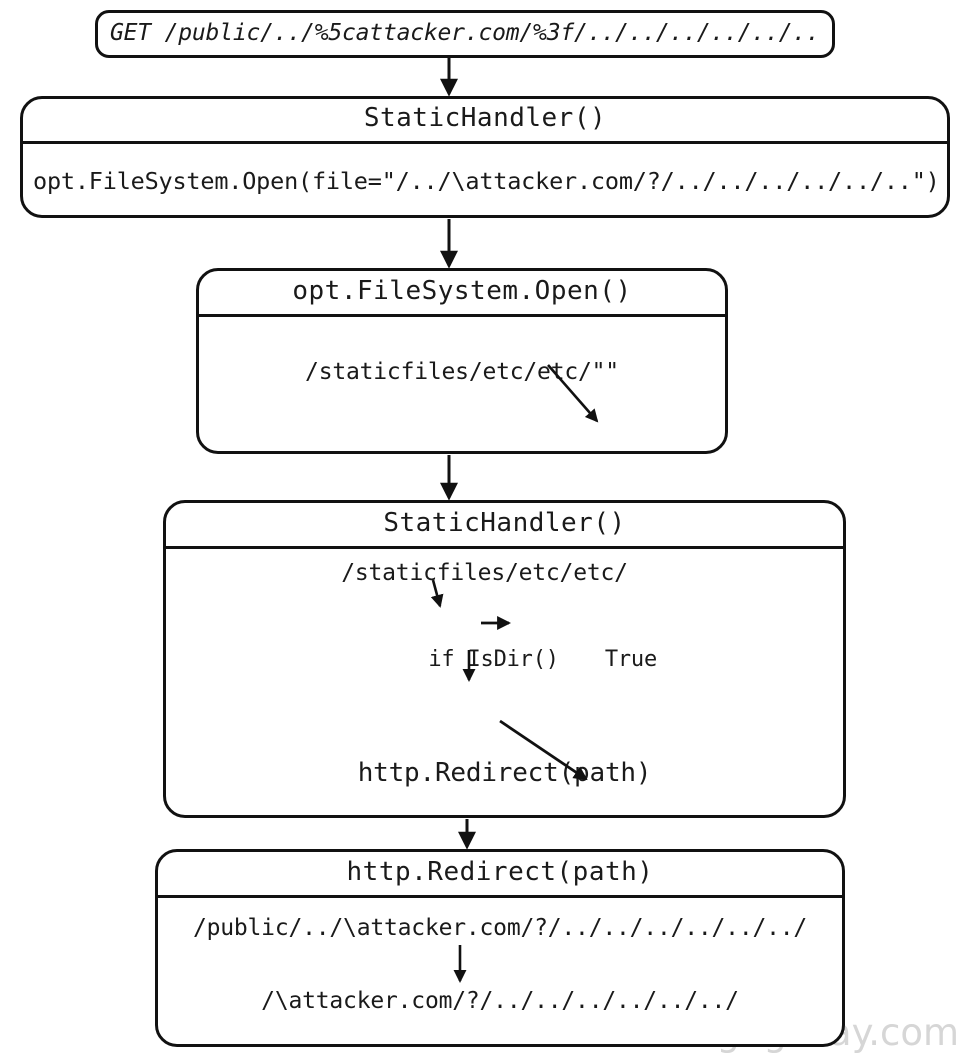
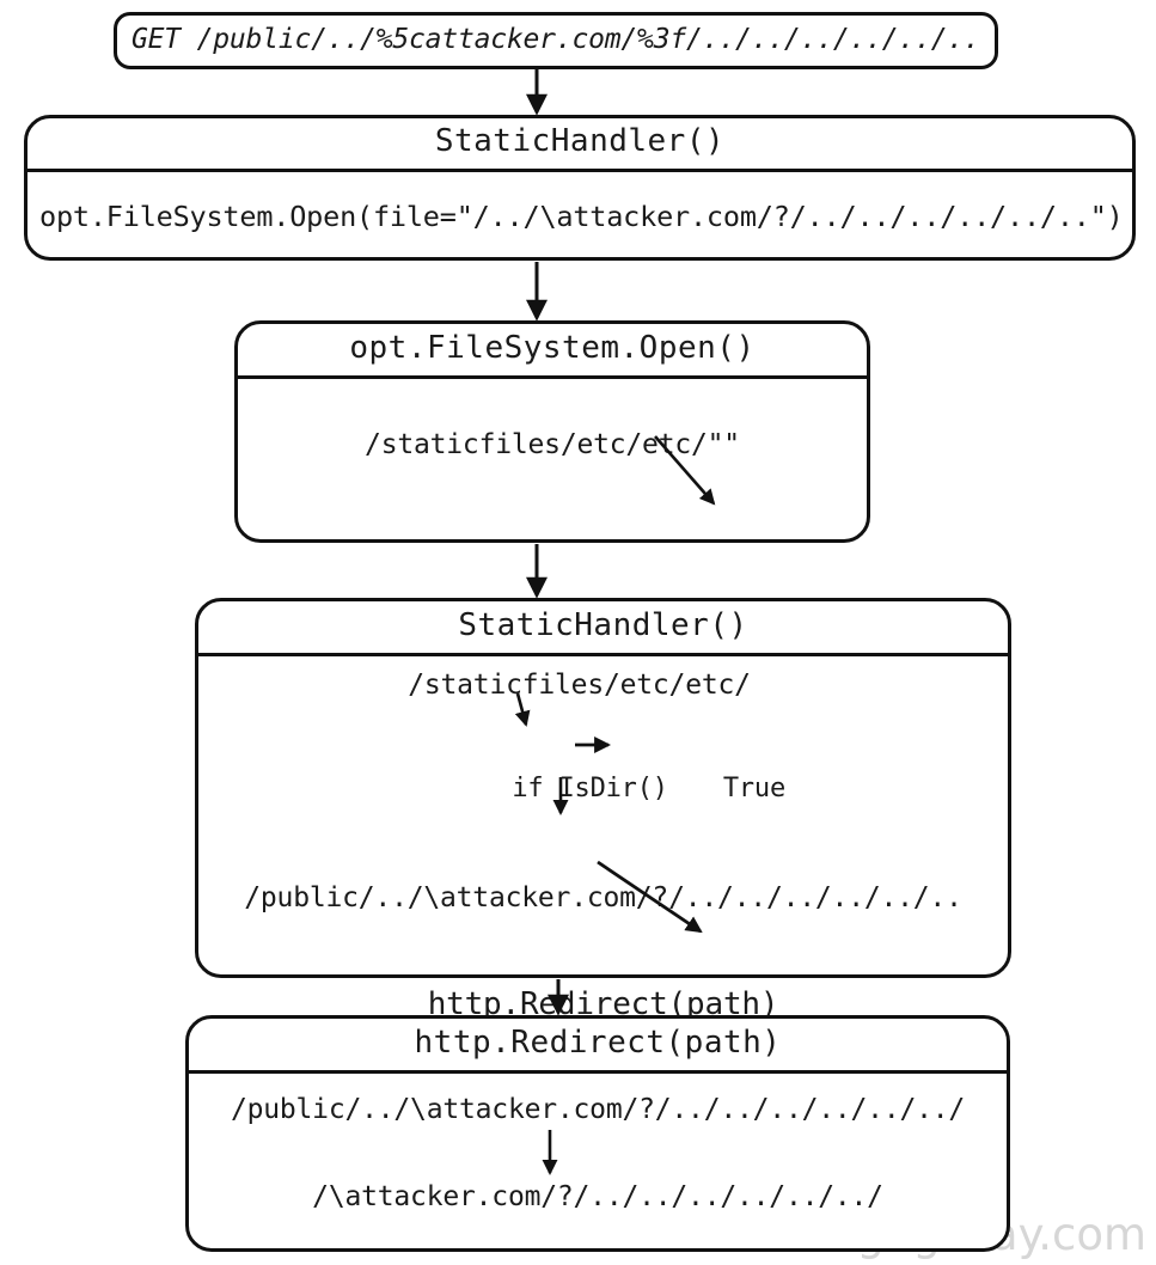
  GET /public/../%5cattacker.com/%3f/../../../../../..
  StaticHandler()
  opt.FileSystem.Open(file="/../\attacker.com/?/../../../../../..")
  opt.FileSystem.Open()
  /staticfiles/etc/etc/""
  StaticHandler()
  /staticfiles/etc/etc/
  if IsDir() True
+ /public/../\attacker.com/?/../../../../../..
  http.Redirect(path)
  http.Redirect(path)
  /public/../\attacker.com/?/../../../../../../
  /\attacker.com/?/../../../../../../
